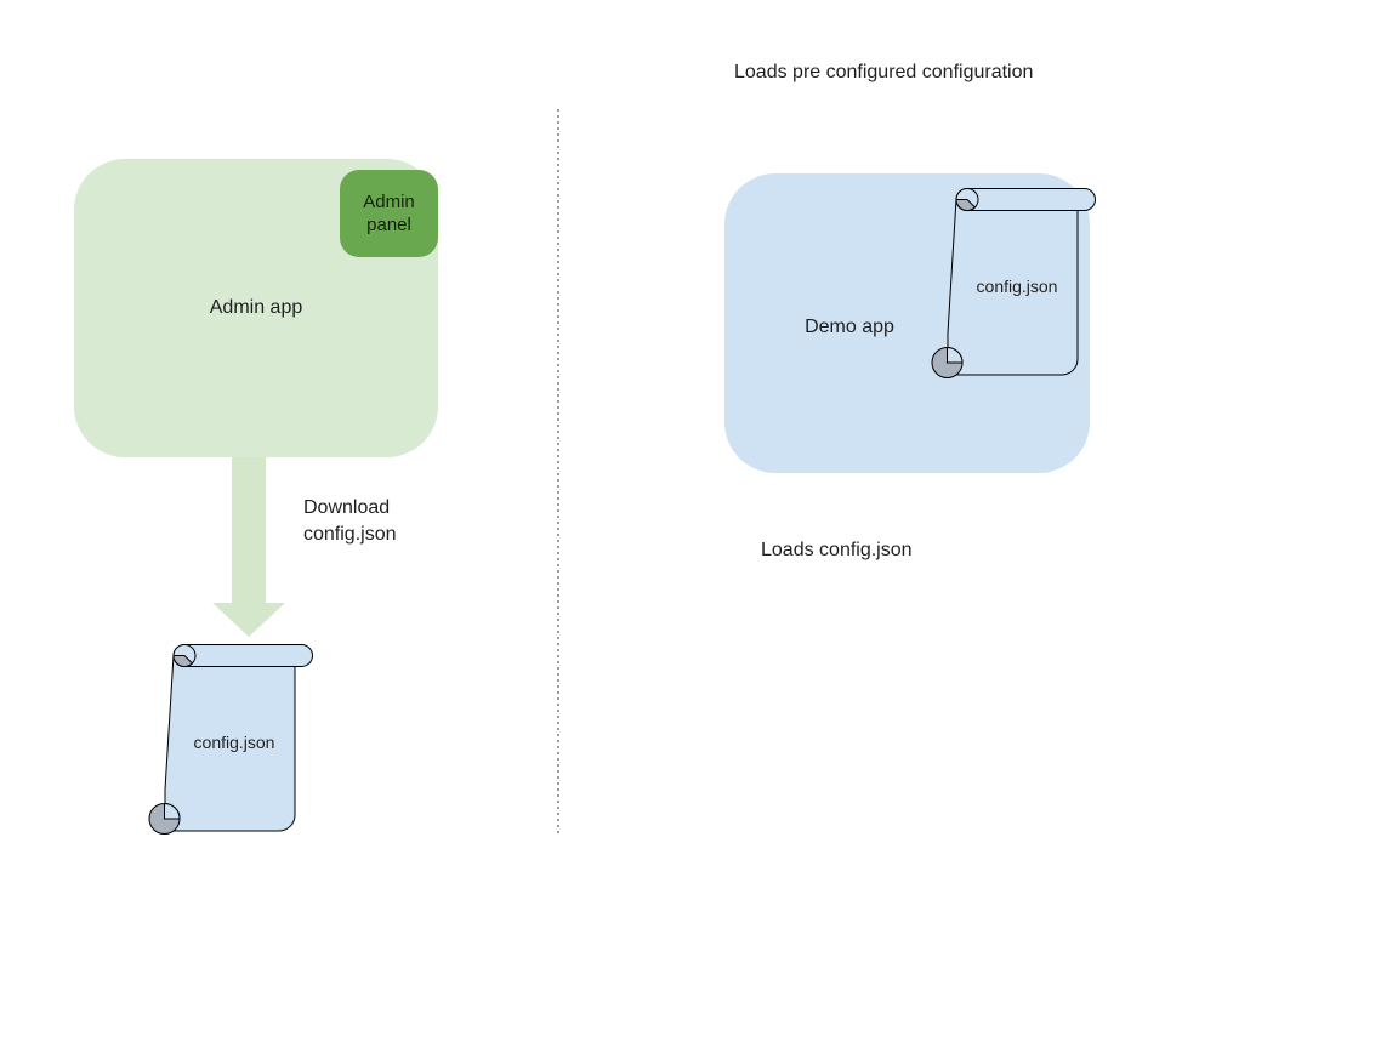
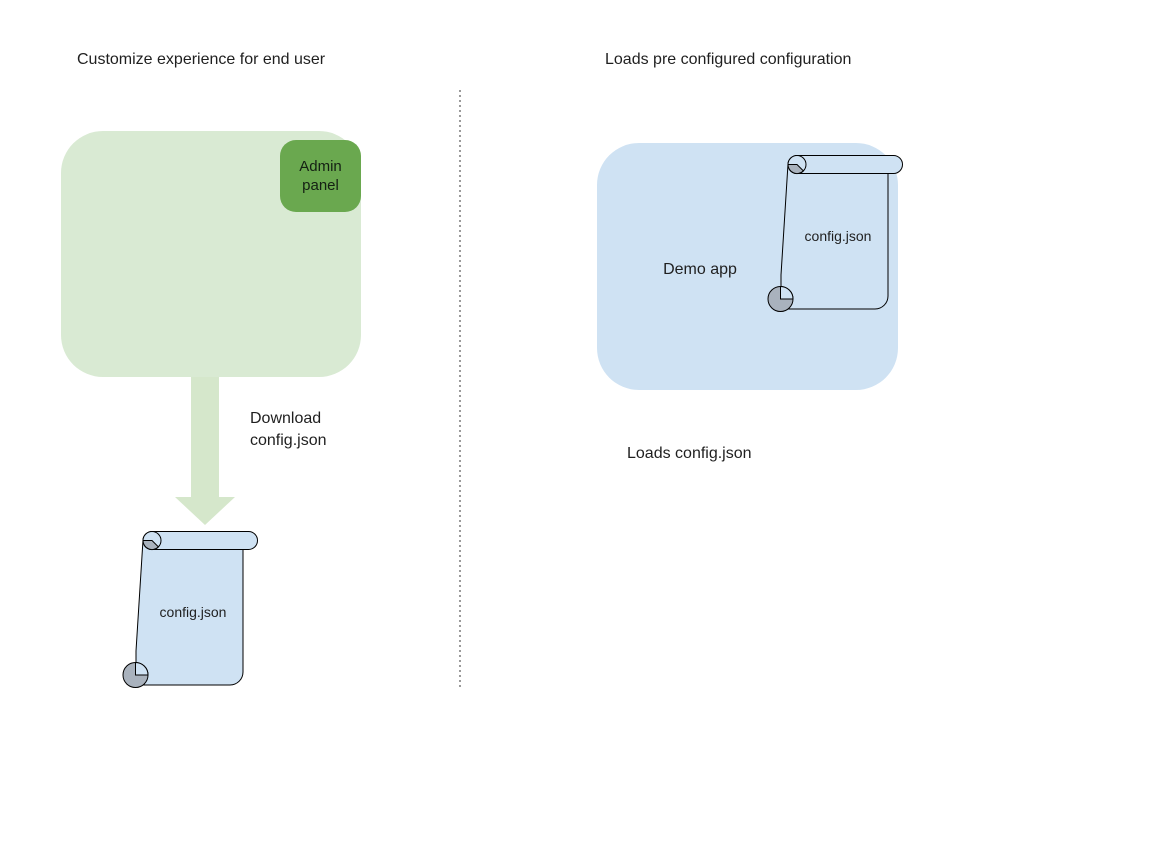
+ Customize experience for end user
  Admin panel
- Admin app
  Download config.json
  config.json
  Loads pre configured configuration
  Demo app
  config.json
  Loads config.json
